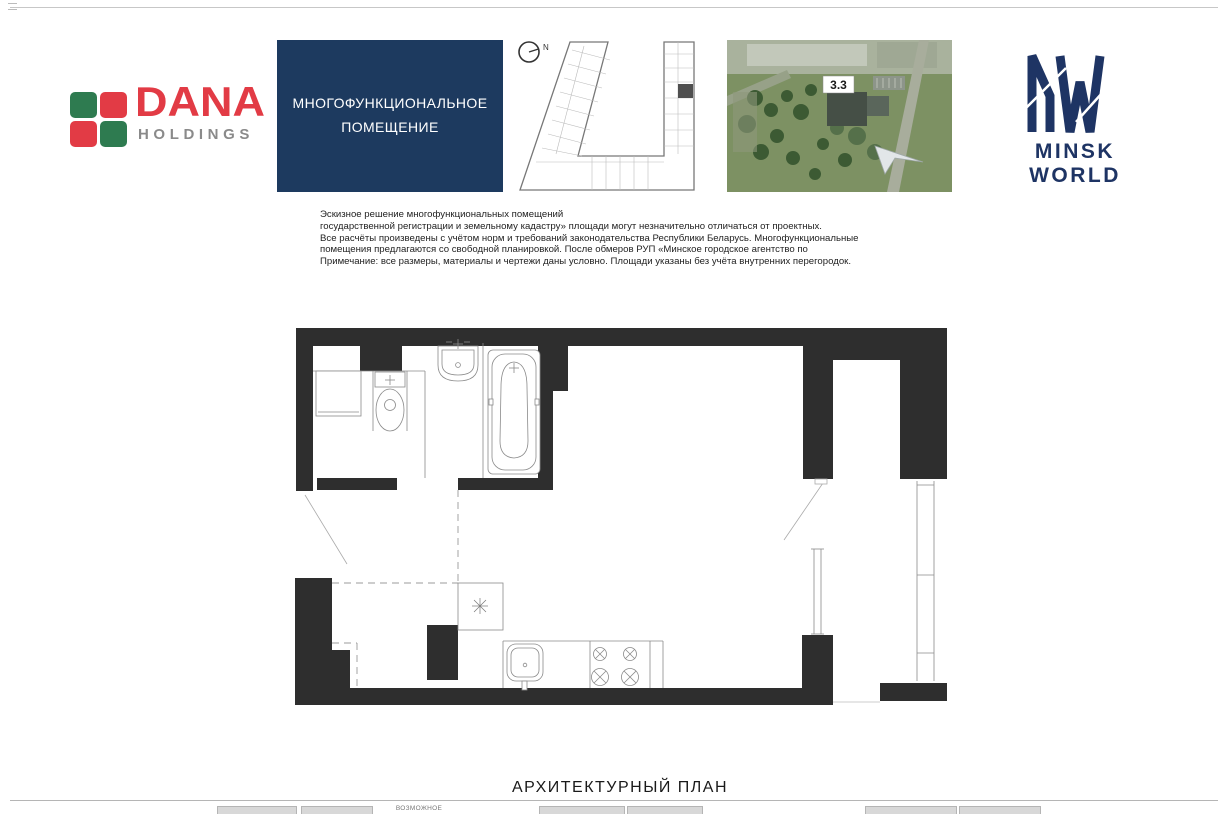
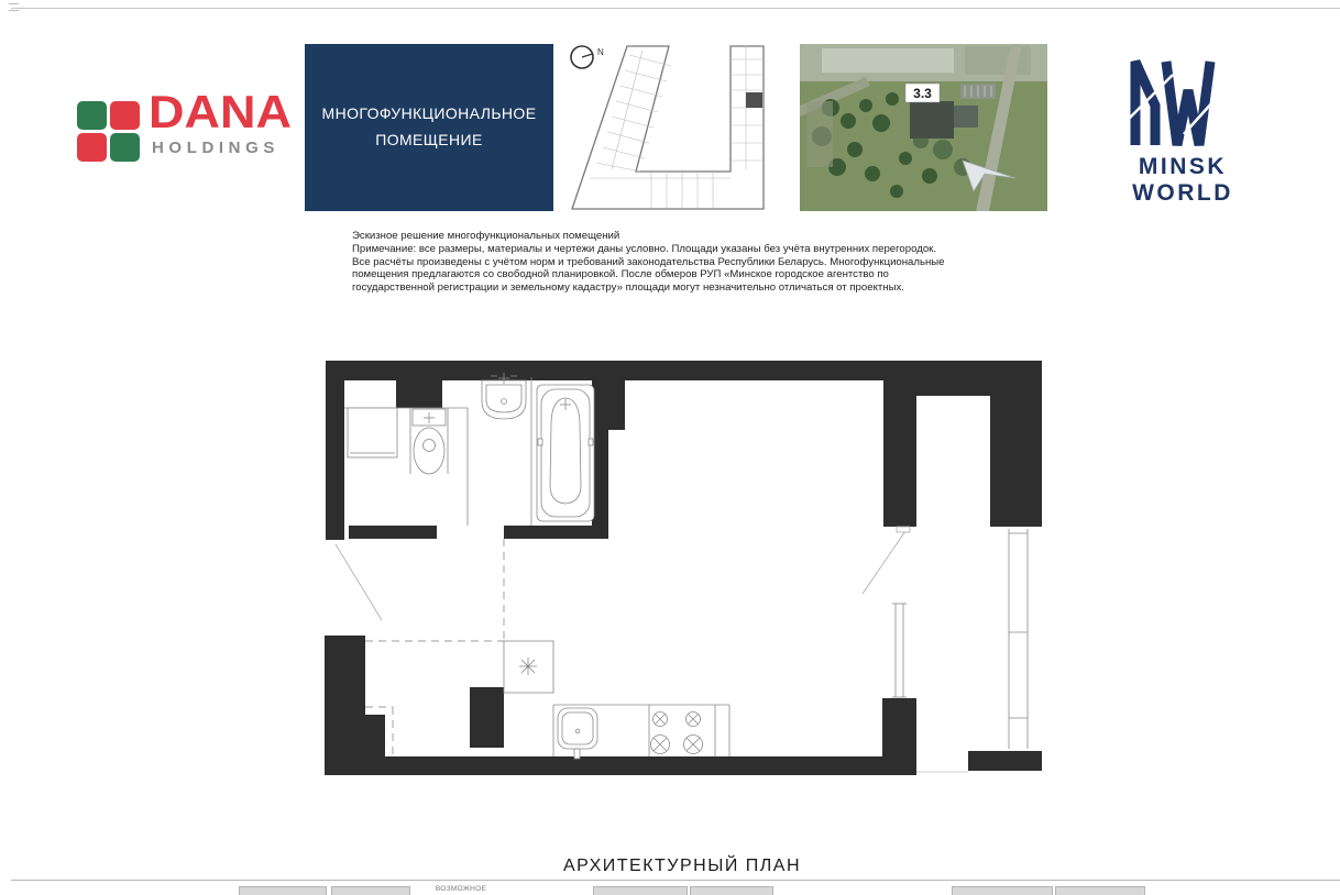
  DANA
  HOLDINGS
  МНОГОФУНКЦИОНАЛЬНОЕ
  ПОМЕЩЕНИЕ
  N
  3.3
  MINSK WORLD
  Эскизное решение многофункциональных помещений
- государственной регистрации и земельному кадастру» площади могут незначительно отличаться от проектных.
+ Примечание: все размеры, материалы и чертежи даны условно. Площади указаны без учёта внутренних перегородок.
  Все расчёты произведены с учётом норм и требований законодательства Республики Беларусь. Многофункциональные
  помещения предлагаются со свободной планировкой. После обмеров РУП «Минское городское агентство по
- Примечание: все размеры, материалы и чертежи даны условно. Площади указаны без учёта внутренних перегородок.
+ государственной регистрации и земельному кадастру» площади могут незначительно отличаться от проектных.
  АРХИТЕКТУРНЫЙ ПЛАН
